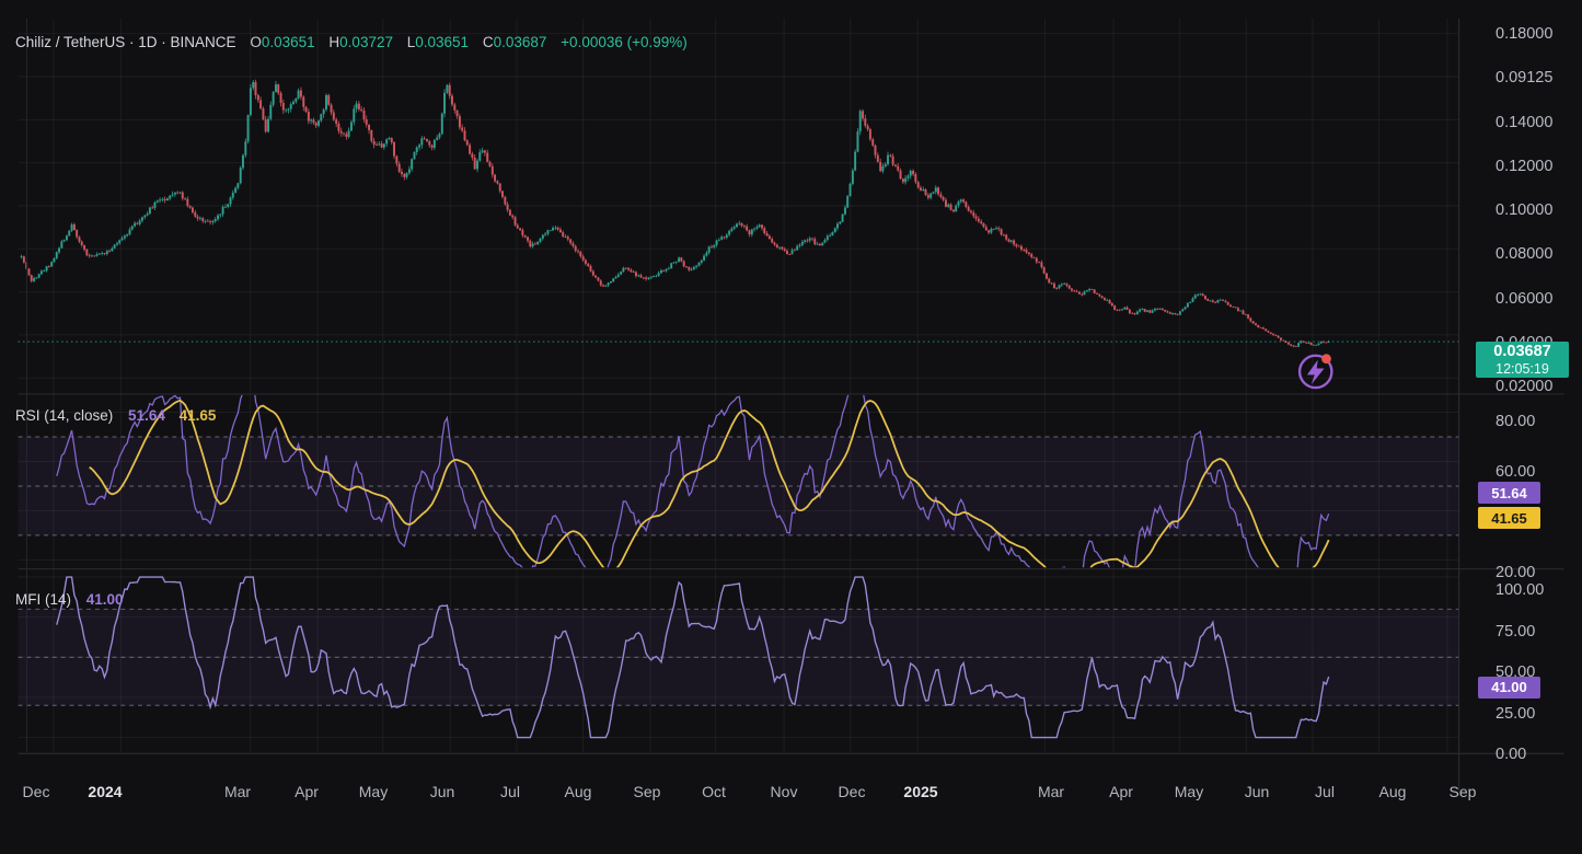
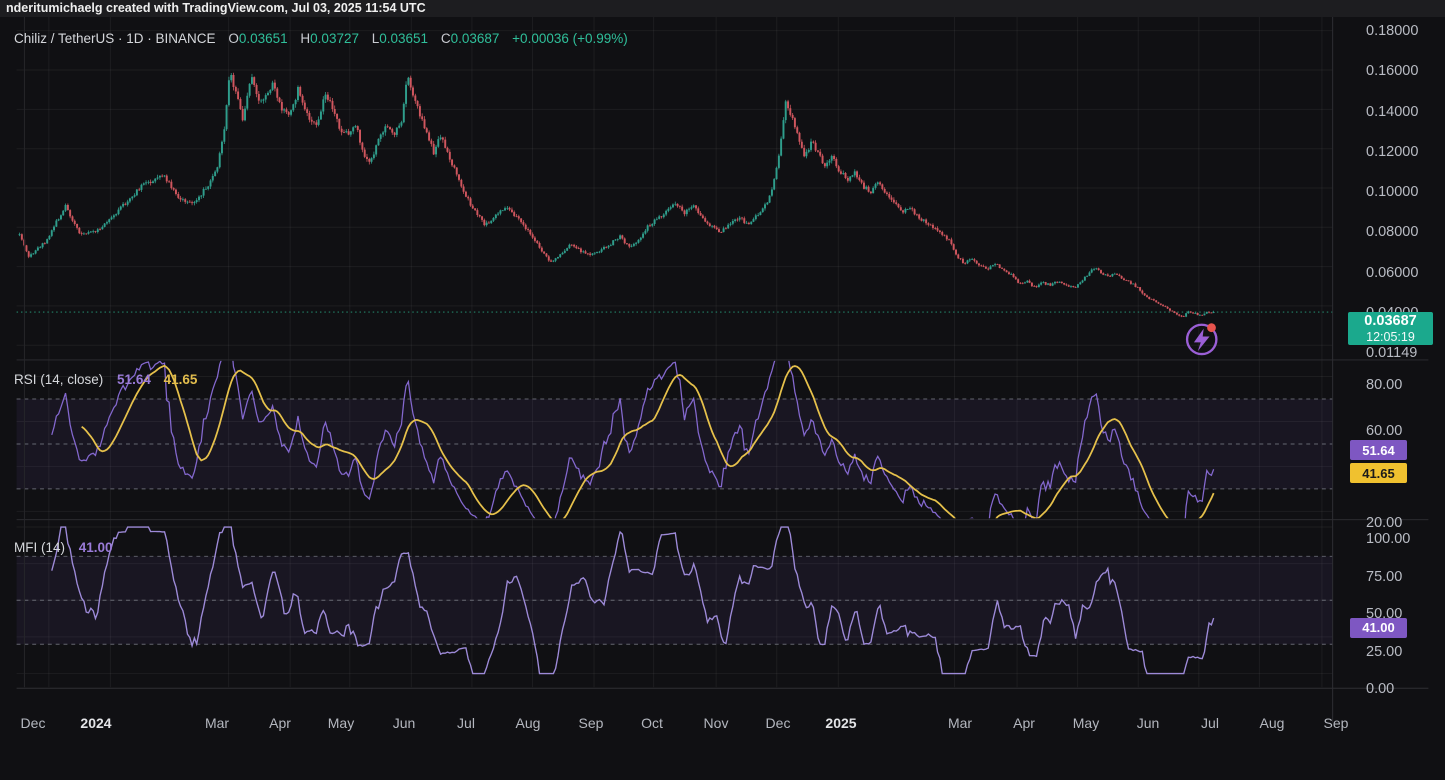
+ nderitumichaelg created with TradingView.com, Jul 03, 2025 11:54 UTC
  0.18000
- 0.09125
+ 0.16000
  0.14000
  0.12000
  0.10000
  0.08000
  0.06000
- 0.02000
+ 0.01149
  80.00
  60.00
  20.00
  100.00
  75.00
  50.00
  25.00
  0.00
  Dec
  2024
  Mar
  Apr
  May
  Jun
  Jul
  Aug
  Sep
  Oct
  Nov
  Dec
  2025
  Mar
  Apr
  May
  Jun
  Jul
  Aug
  Sep
  0.03687
  12:05:19
  51.64
  41.65
  41.00
  Chiliz / TetherUS · 1D · BINANCE O0.03651 H0.03727 L0.03651 C0.03687 +0.00036 (+0.99%)
  RSI (14, close) 51.64 41.65
  MFI (14) 41.00
